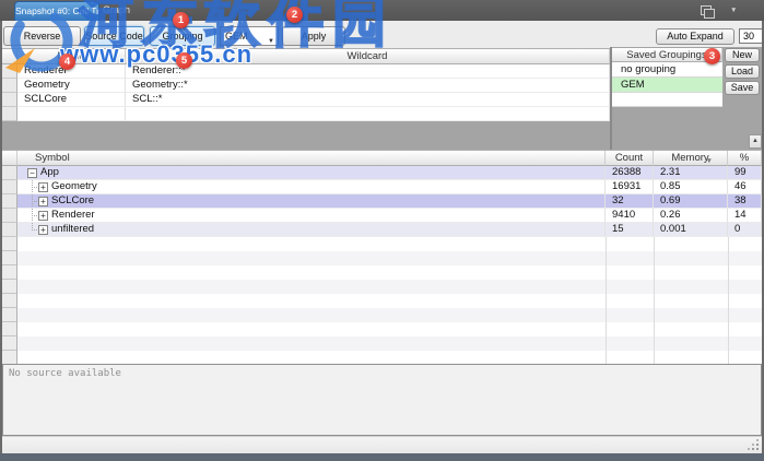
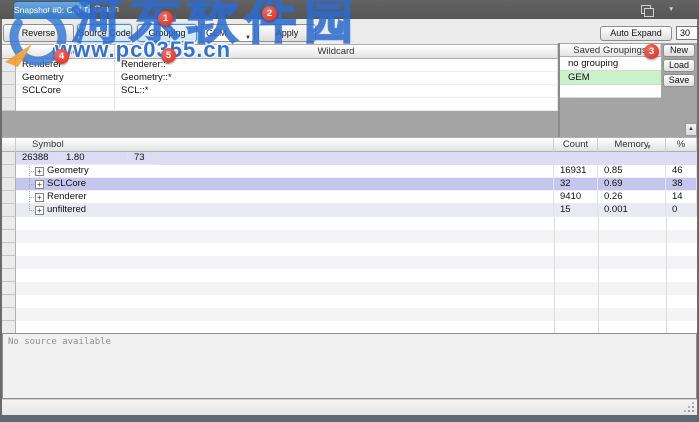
  Snapshot #0: Call Tr
  Graph
  Source Code
  GEM
  Auto Expand
  30
  Wildcard
  Renderer
  Renderer::*
  Geometry
  Geometry::*
  SCLCore
  SCL::*
  Saved Grouping
  no grouping
  GEM
  New
  Load
  Save
  Symbol
  Count
  Memory
  %
- −
- App
  26388
- 2.31
+ 1.80
- 99
+ 73
  +
  Geometry
  16931
  0.85
  46
  +
  SCLCore
  32
  0.69
  38
  +
  Renderer
  9410
  0.26
  14
  +
  unfiltered
  15
  0.001
  0
  No source available
  河软件园
  ww.pc055.cn
  1
  2
  3
  4
  5
